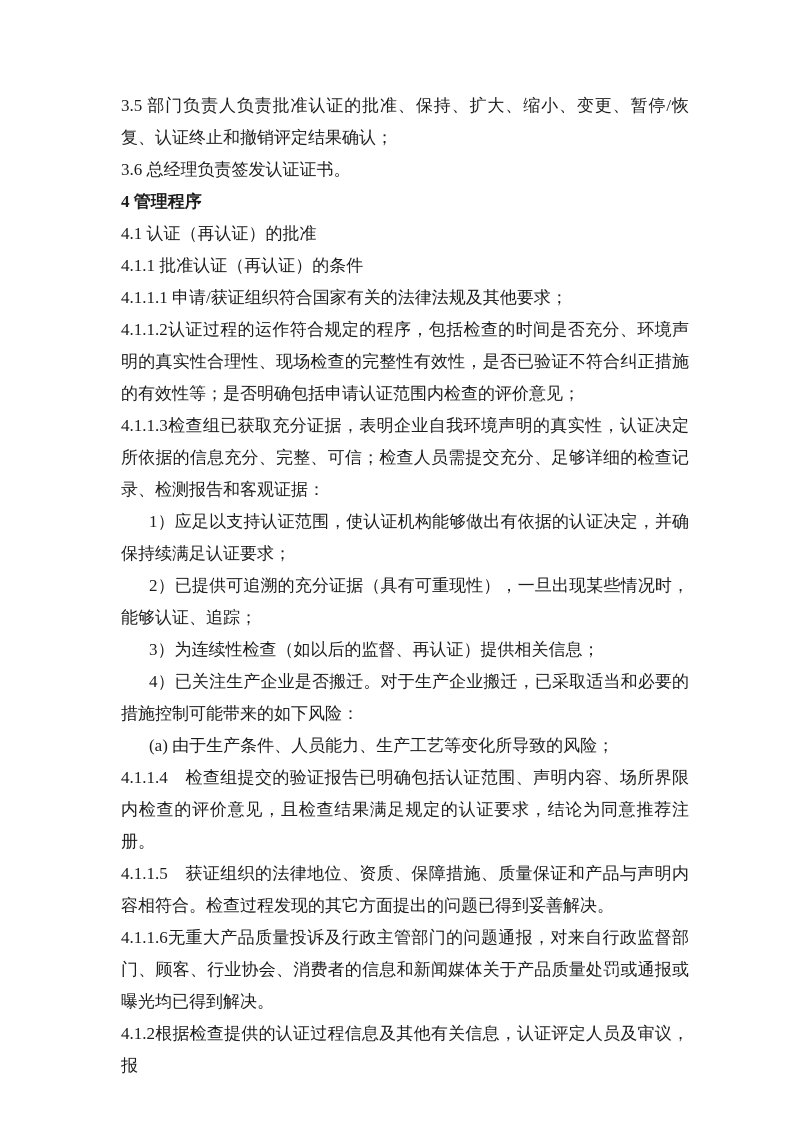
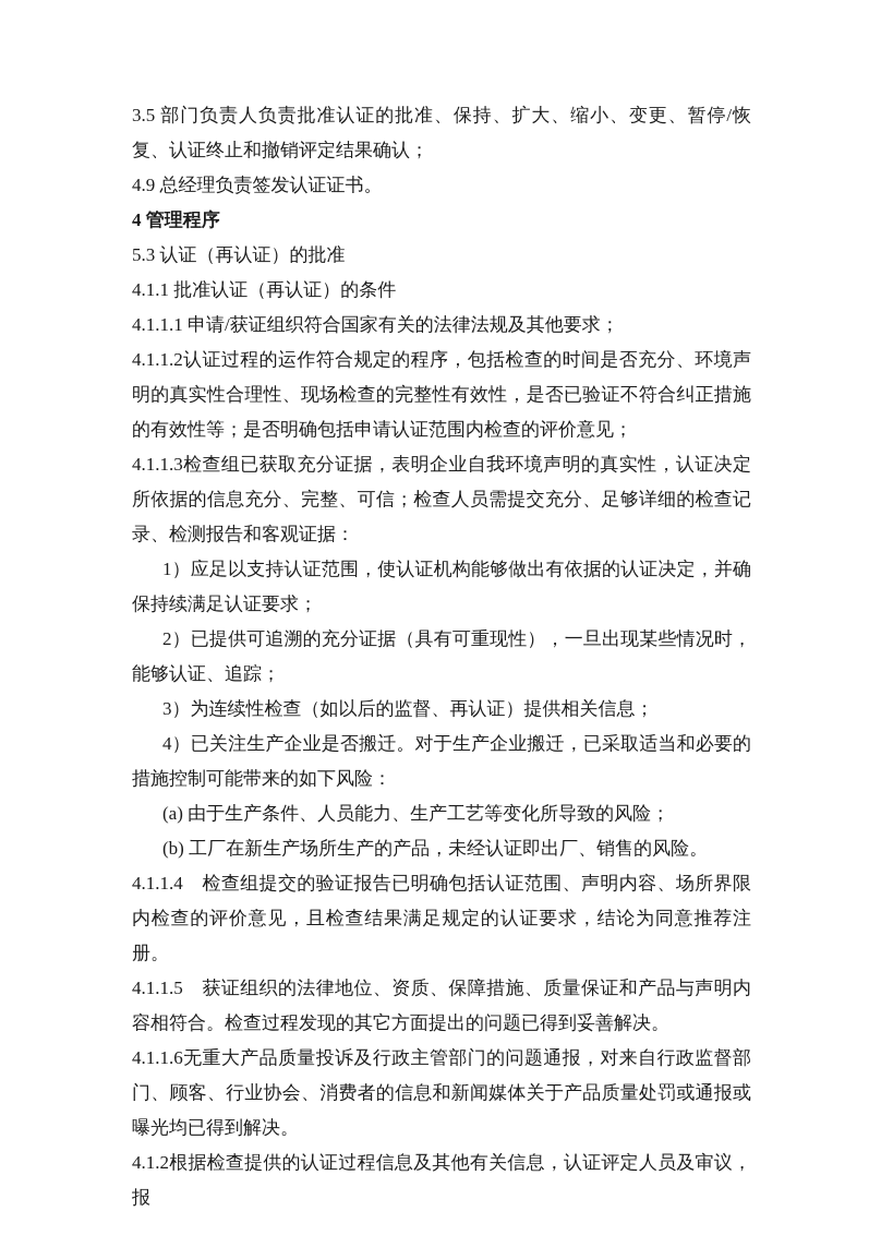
  3.5 部门负责人负责批准认证的批准、保持、扩大、缩小、变更、暂停/恢复、认证终止和撤销评定结果确认；
- 3.6 总经理负责签发认证证书。
+ 4.9 总经理负责签发认证证书。
  4 管理程序
- 4.1 认证（再认证）的批准
+ 5.3 认证（再认证）的批准
  4.1.1 批准认证（再认证）的条件
  4.1.1.1 申请/获证组织符合国家有关的法律法规及其他要求；
  4.1.1.2认证过程的运作符合规定的程序，包括检查的时间是否充分、环境声明的真实性合理性、现场检查的完整性有效性，是否已验证不符合纠正措施的有效性等；是否明确包括申请认证范围内检查的评价意见；
  4.1.1.3检查组已获取充分证据，表明企业自我环境声明的真实性，认证决定所依据的信息充分、完整、可信；检查人员需提交充分、足够详细的检查记录、检测报告和客观证据：
  1）应足以支持认证范围，使认证机构能够做出有依据的认证决定，并确保持续满足认证要求；
  2）已提供可追溯的充分证据（具有可重现性），一旦出现某些情况时，能够认证、追踪；
  3）为连续性检查（如以后的监督、再认证）提供相关信息；
  4）已关注生产企业是否搬迁。对于生产企业搬迁，已采取适当和必要的措施控制可能带来的如下风险：
  (a) 由于生产条件、人员能力、生产工艺等变化所导致的风险；
+ (b) 工厂在新生产场所生产的产品，未经认证即出厂、销售的风险。
  4.1.1.4 检查组提交的验证报告已明确包括认证范围、声明内容、场所界限内检查的评价意见，且检查结果满足规定的认证要求，结论为同意推荐注册。
  4.1.1.5 获证组织的法律地位、资质、保障措施、质量保证和产品与声明内容相符合。检查过程发现的其它方面提出的问题已得到妥善解决。
  4.1.1.6无重大产品质量投诉及行政主管部门的问题通报，对来自行政监督部门、顾客、行业协会、消费者的信息和新闻媒体关于产品质量处罚或通报或曝光均已得到解决。
  4.1.2根据检查提供的认证过程信息及其他有关信息，认证评定人员及审议，报
